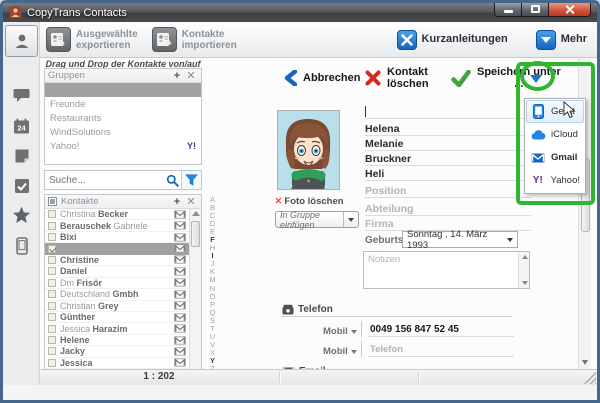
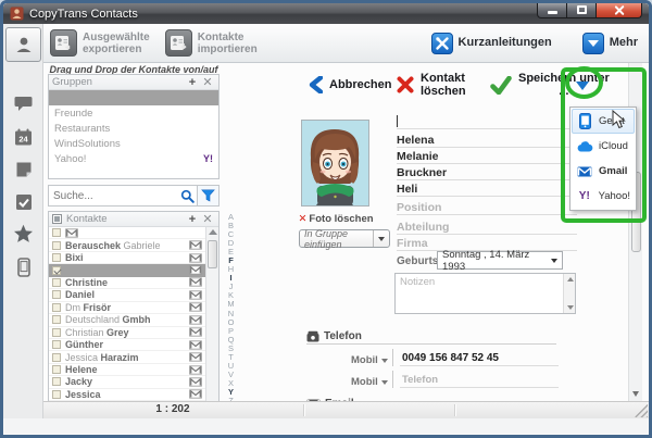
  CopyTrans Contacts
  24
  Ausgewählte
  exportieren
  Kontakte
  importieren
  Kurzanleitungen
  Mehr
  Drag und Drop der Kontakte von/auf
  Gruppen
  +
  ✕
  Freunde
  Restaurants
  WindSolutions
  Yahoo!
  Y!
  Suche...
  Kontakte
  +
  ✕
- Christina Becker
  Berauschek Gabriele
  Bixi
  Christine
  Daniel
  Dm Frisör
  Deutschland Gmbh
  Christian Grey
  Günther
  Jessica Harazim
  Helene
  Jacky
  Jessica
  A
  B
  C
  D
  E
  F
  H
  I
  J
  K
  M
  N
  O
  P
  Q
  S
  T
  U
  V
  X
  Y
  Abbrechen
  Kontakt
  löschen
  Speichern unter
  ...
  ✕ Foto löschen
  In Gruppe einfügen
  Helena
  Melanie
  Bruckner
  Heli
  Position
  Abteilung
  Firma
  Geburts
  Sonntag , 14. März 1993
  Notizen
  Telefon
  Mobil
  0049 156 847 52 45
  Mobil
  Telefon
  1 : 202
  iCloud
  Gmail
  Y!
  Yahoo!
